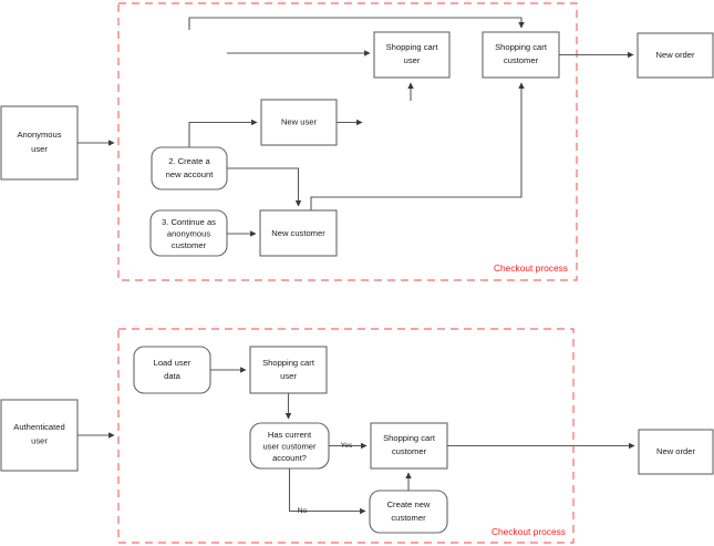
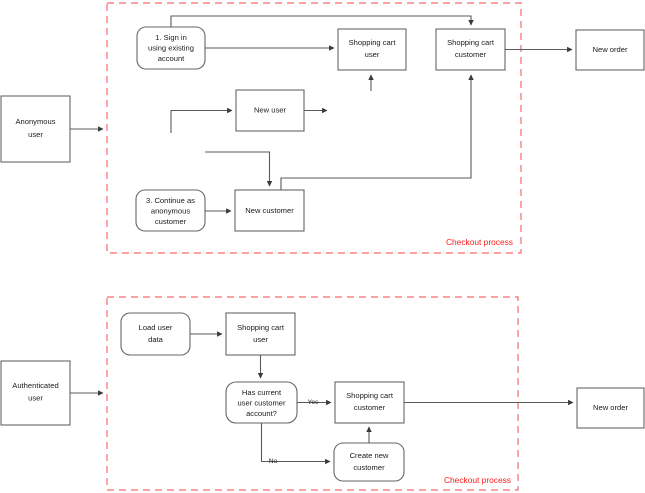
  Checkout process
  Anonymous
  user
+ 1. Sign in
+ using existing
+ account
  Shopping cart
  user
  Shopping cart
  customer
  New order
  New user
- 2. Create a
- new account
  3. Continue as
  anonymous
  customer
  New customer
  Checkout process
  Authenticated
  user
  Load user
  data
  Shopping cart
  user
  Has current
  user customer
  account?
  Shopping cart
  customer
  Create new
  customer
  New order
